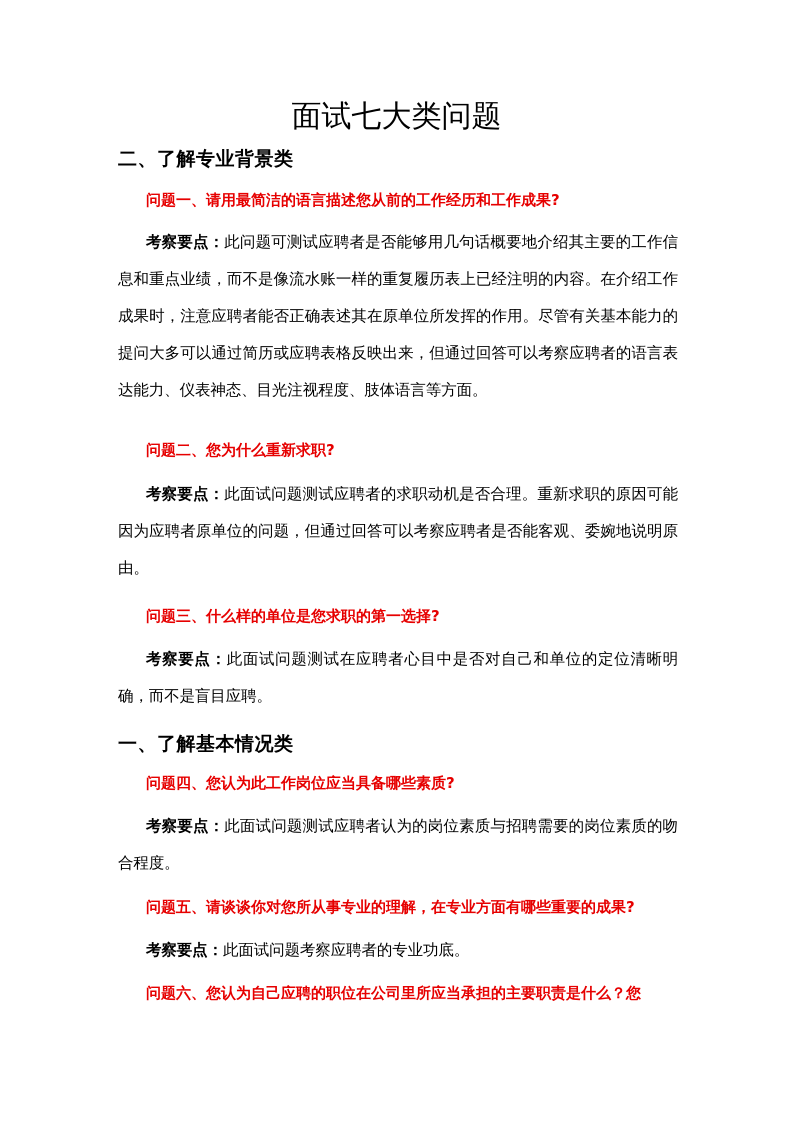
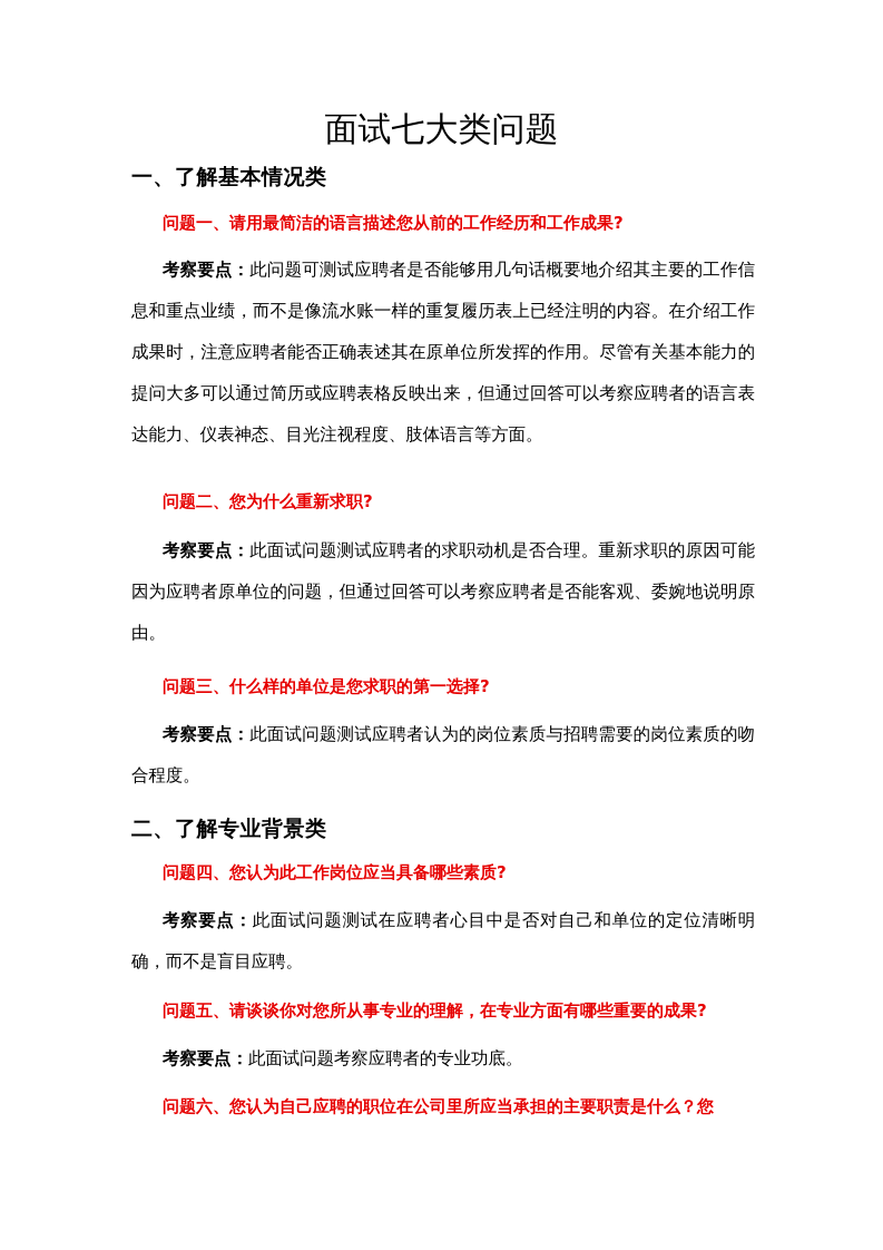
  面试七大类问题
- 二、了解专业背景类
+ 一、了解基本情况类
  问题一、请用最简洁的语言描述您从前的工作经历和工作成果?
  考察要点：此问题可测试应聘者是否能够用几句话概要地介绍其主要的工作信息和重点业绩，而不是像流水账一样的重复履历表上已经注明的内容。在介绍工作成果时，注意应聘者能否正确表述其在原单位所发挥的作用。尽管有关基本能力的提问大多可以通过简历或应聘表格反映出来，但通过回答可以考察应聘者的语言表达能力、仪表神态、目光注视程度、肢体语言等方面。
  问题二、您为什么重新求职?
  考察要点：此面试问题测试应聘者的求职动机是否合理。重新求职的原因可能因为应聘者原单位的问题，但通过回答可以考察应聘者是否能客观、委婉地说明原由。
  问题三、什么样的单位是您求职的第一选择?
- 考察要点：此面试问题测试在应聘者心目中是否对自己和单位的定位清晰明确，而不是盲目应聘。
+ 考察要点：此面试问题测试应聘者认为的岗位素质与招聘需要的岗位素质的吻合程度。
- 一、了解基本情况类
+ 二、了解专业背景类
  问题四、您认为此工作岗位应当具备哪些素质?
- 考察要点：此面试问题测试应聘者认为的岗位素质与招聘需要的岗位素质的吻合程度。
+ 考察要点：此面试问题测试在应聘者心目中是否对自己和单位的定位清晰明确，而不是盲目应聘。
  问题五、请谈谈你对您所从事专业的理解，在专业方面有哪些重要的成果?
  考察要点：此面试问题考察应聘者的专业功底。
  问题六、您认为自己应聘的职位在公司里所应当承担的主要职责是什么？您
